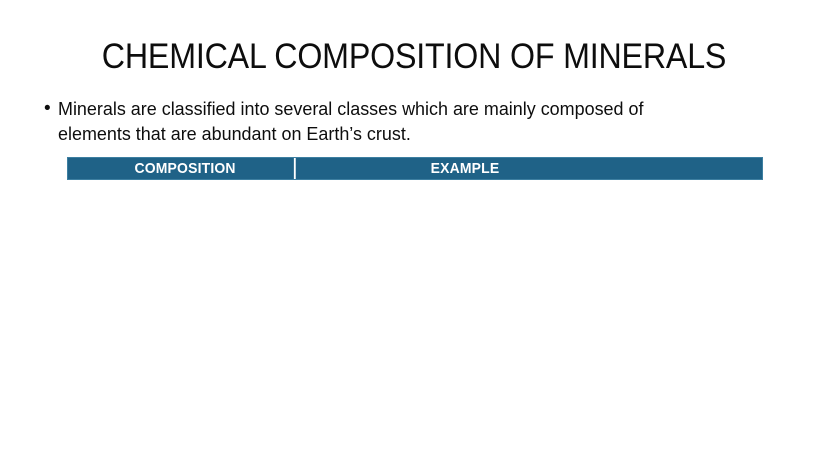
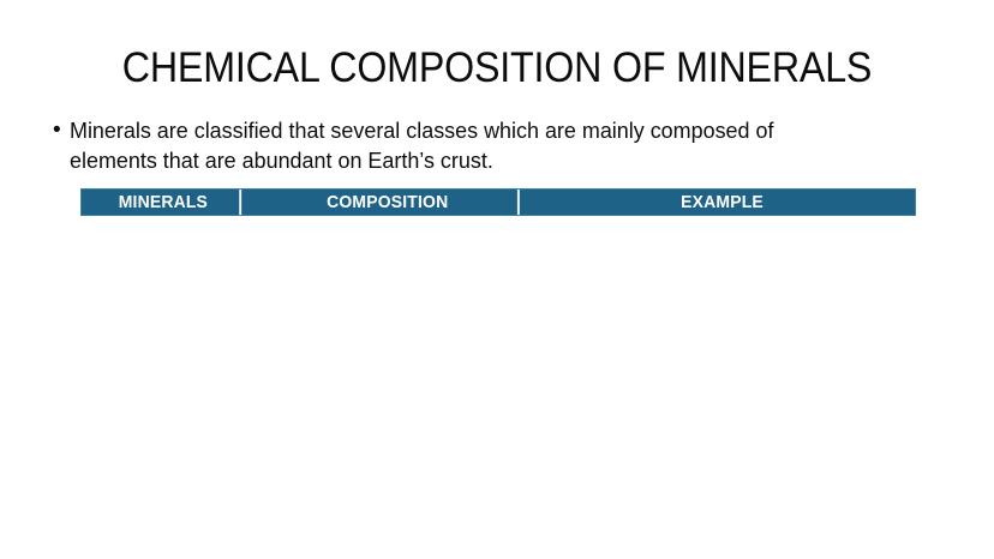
  CHEMICAL COMPOSITION OF MINERALS
  •
- Minerals are classified into several classes which are mainly composed of elements that are abundant on Earth’s crust.
+ Minerals are classified that several classes which are mainly composed of elements that are abundant on Earth’s crust.
+ MINERALS
  COMPOSITION
  EXAMPLE
